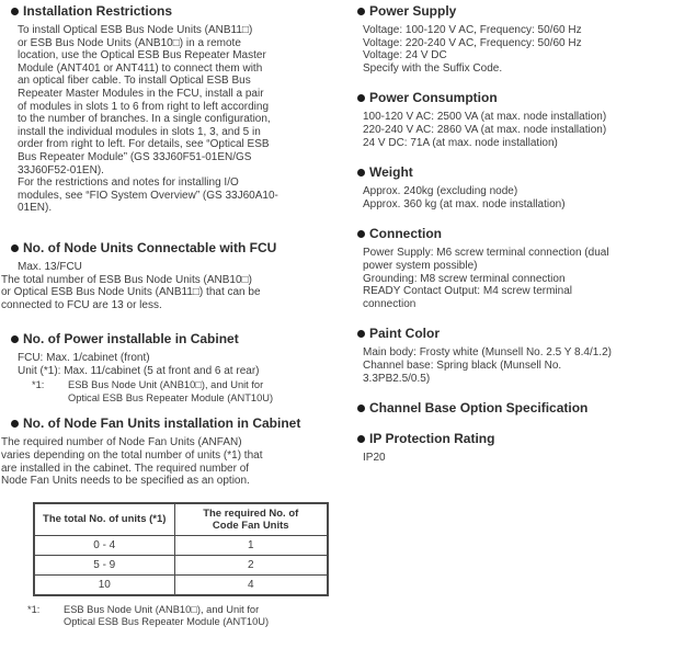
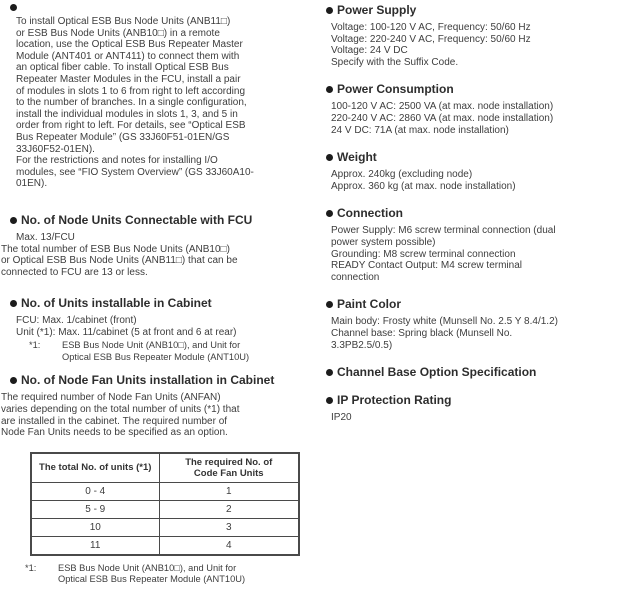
- Installation Restrictions
  To install Optical ESB Bus Node Units (ANB11□)
  or ESB Bus Node Units (ANB10□) in a remote
  location, use the Optical ESB Bus Repeater Master
  Module (ANT401 or ANT411) to connect them with
  an optical fiber cable. To install Optical ESB Bus
  Repeater Master Modules in the FCU, install a pair
  of modules in slots 1 to 6 from right to left according
  to the number of branches. In a single configuration,
  install the individual modules in slots 1, 3, and 5 in
  order from right to left. For details, see “Optical ESB
  Bus Repeater Module” (GS 33J60F51-01EN/GS
  33J60F52-01EN).
  For the restrictions and notes for installing I/O
  modules, see “FIO System Overview” (GS 33J60A10-
  01EN).
  No. of Node Units Connectable with FCU
  Max. 13/FCU
  The total number of ESB Bus Node Units (ANB10□)
  or Optical ESB Bus Node Units (ANB11□) that can be
  connected to FCU are 13 or less.
- No. of Power installable in Cabinet
+ No. of Units installable in Cabinet
  FCU: Max. 1/cabinet (front)
  Unit (*1): Max. 11/cabinet (5 at front and 6 at rear)
  *1:
  ESB Bus Node Unit (ANB10□), and Unit for
  Optical ESB Bus Repeater Module (ANT10U)
  No. of Node Fan Units installation in Cabinet
  The required number of Node Fan Units (ANFAN)
  varies depending on the total number of units (*1) that
  are installed in the cabinet. The required number of
  Node Fan Units needs to be specified as an option.
  The total No. of units (*1)	The required No. of Code Fan Units
  0 - 4	1
  5 - 9	2
- 10	4
+ 10	3
+ 11	4
  *1:
  ESB Bus Node Unit (ANB10□), and Unit for
  Optical ESB Bus Repeater Module (ANT10U)
  Power Supply
  Voltage: 100-120 V AC, Frequency: 50/60 Hz
  Voltage: 220-240 V AC, Frequency: 50/60 Hz
  Voltage: 24 V DC
  Specify with the Suffix Code.
  Power Consumption
  100-120 V AC: 2500 VA (at max. node installation)
  220-240 V AC: 2860 VA (at max. node installation)
  24 V DC: 71A (at max. node installation)
  Weight
  Approx. 240kg (excluding node)
  Approx. 360 kg (at max. node installation)
  Connection
  Power Supply: M6 screw terminal connection (dual
  power system possible)
  Grounding: M8 screw terminal connection
  READY Contact Output: M4 screw terminal
  connection
  Paint Color
  Main body: Frosty white (Munsell No. 2.5 Y 8.4/1.2)
  Channel base: Spring black (Munsell No.
  3.3PB2.5/0.5)
  Channel Base Option Specification
  IP Protection Rating
  IP20
